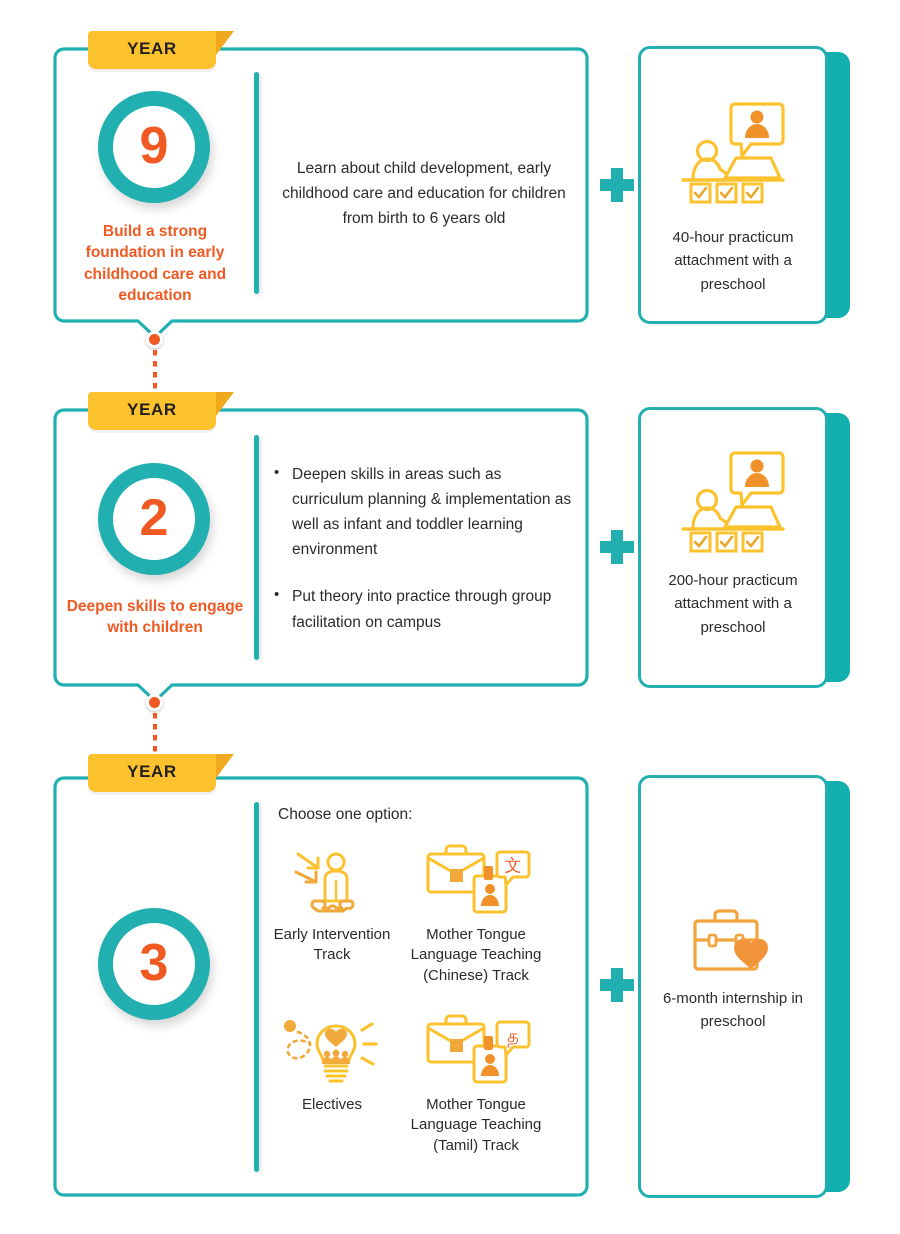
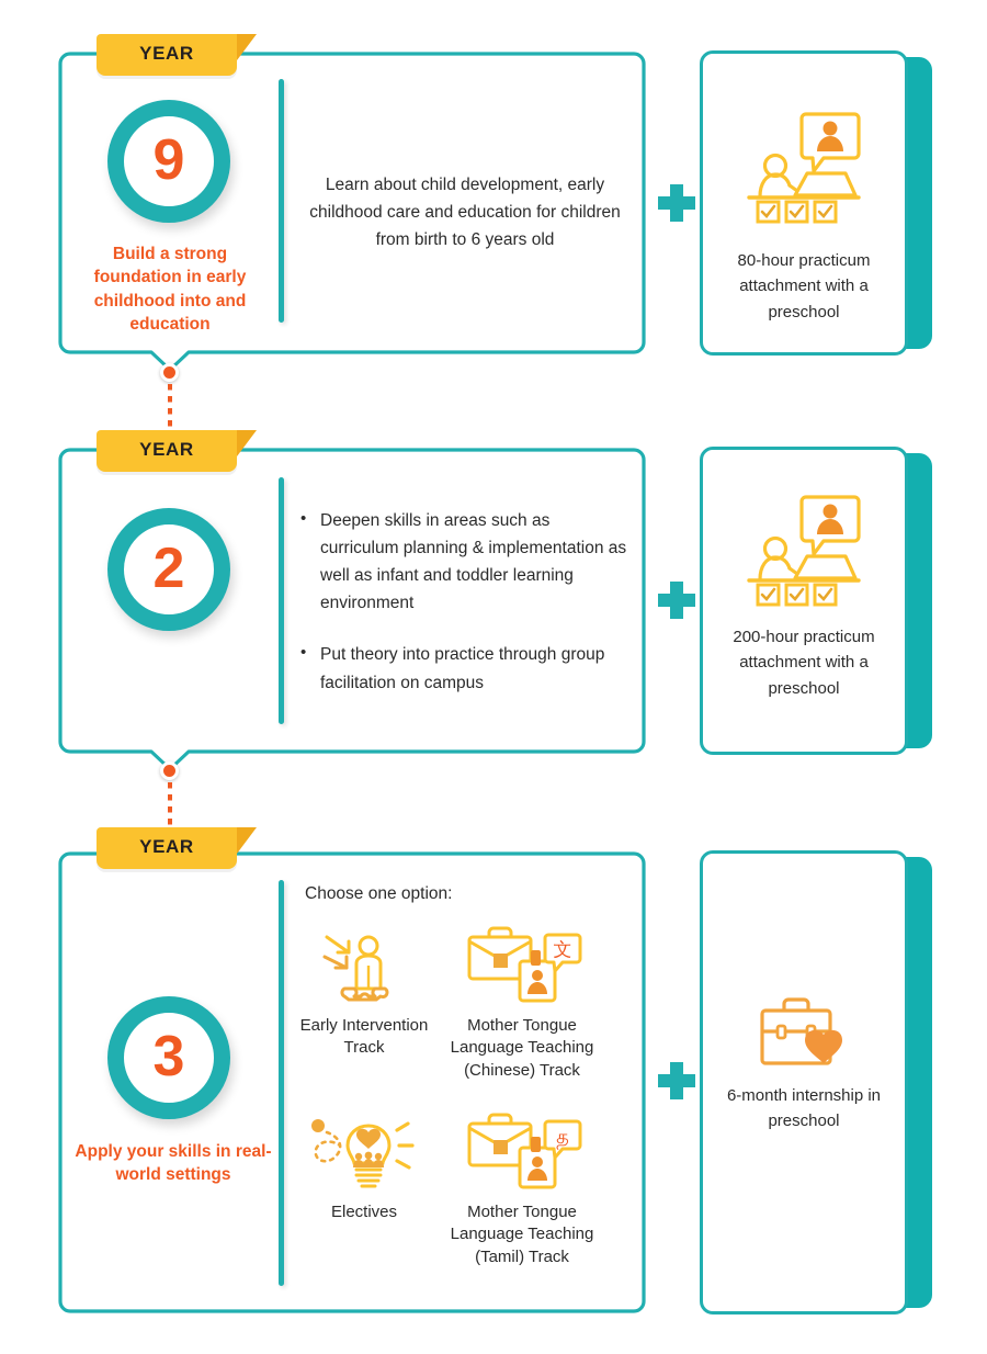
  YEAR
  9
- Build a strong foundation in early childhood care and education
+ Build a strong foundation in early childhood into and education
  Learn about child development, early childhood care and education for children from birth to 6 years old
- 40-hour practicum attachment with a preschool
+ 80-hour practicum attachment with a preschool
  YEAR
  2
- Deepen skills to engage with children
  Deepen skills in areas such as curriculum planning & implementation as well as infant and toddler learning environment
  Put theory into practice through group facilitation on campus
  200-hour practicum attachment with a preschool
  YEAR
  3
+ Apply your skills in real-world settings
  Choose one option:
  Early Intervention Track
  文
  Mother Tongue Language Teaching (Chinese) Track
  Electives
  த
  Mother Tongue Language Teaching (Tamil) Track
  6-month internship in preschool
